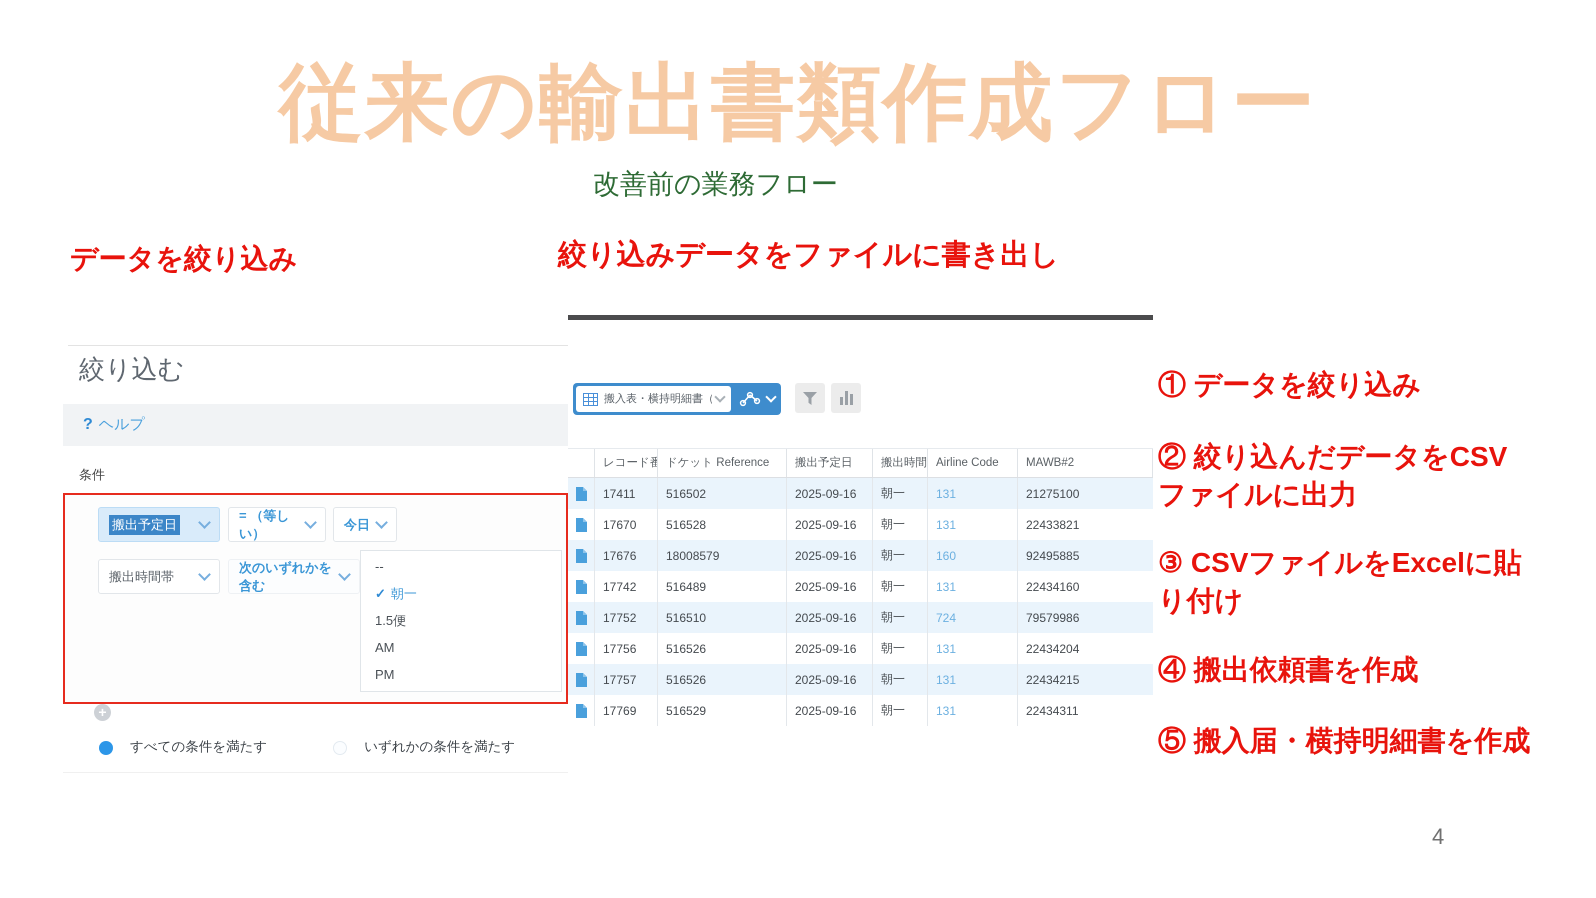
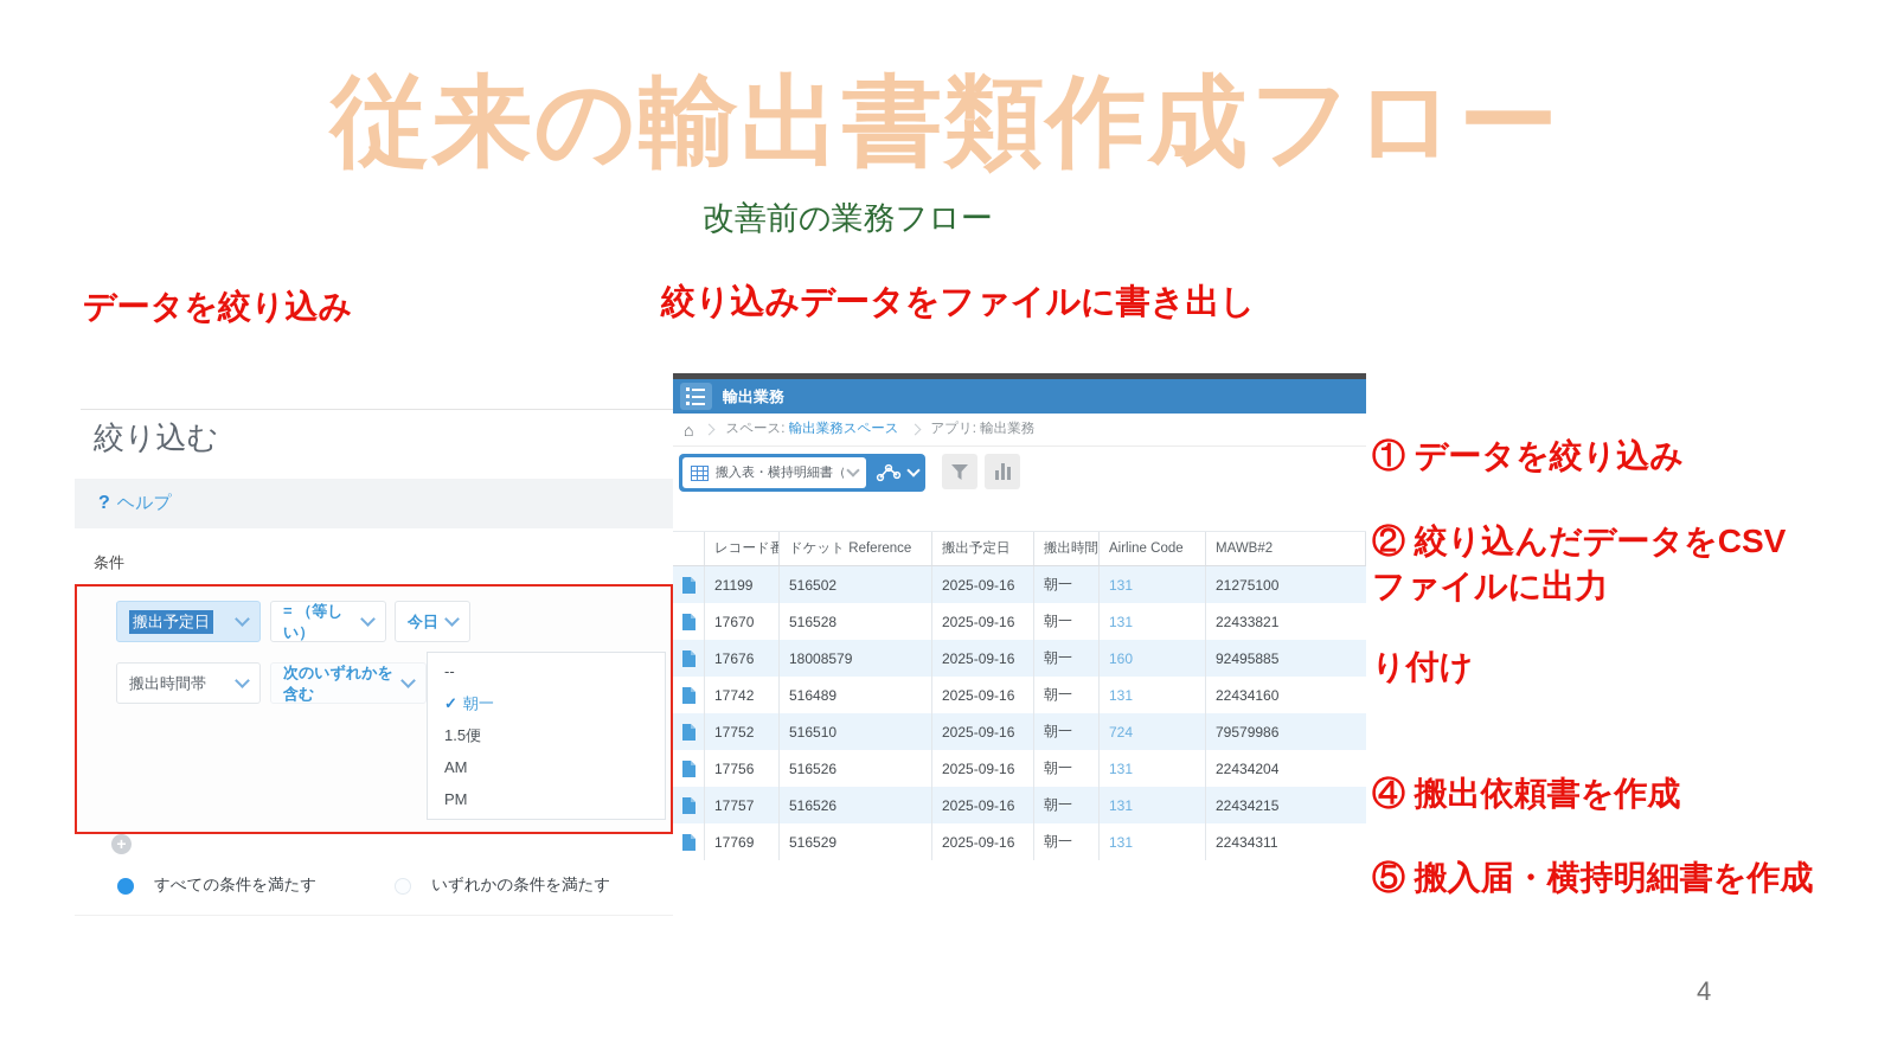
  従来の輸出書類作成フロー
  改善前の業務フロー
  データを絞り込み
  絞り込みデータをファイルに書き出し
  絞り込む
  ?
  ヘルプ
  条件
  搬出予定日
  = （等しい）
  今日
  搬出時間帯
  次のいずれかを含む
  --
  ✓
  朝一
  1.5便
  AM
  PM
  +
  すべての条件を満たす
  いずれかの条件を満たす
+ 輸出業務
+ ⌂
+ スペース:
+ 輸出業務スペース
+ アプリ: 輸出業務
  搬入表・横持明細書（
  レコード番
  ドケット Reference
  搬出予定日
  搬出時間
  Airline Code
  MAWB#2
- 17411
+ 21199
  516502
  2025-09-16
  朝一
  131
  21275100
  17670
  516528
  2025-09-16
  朝一
  131
  22433821
  17676
  18008579
  2025-09-16
  朝一
  160
  92495885
  17742
  516489
  2025-09-16
  朝一
  131
  22434160
  17752
  516510
  2025-09-16
  朝一
  724
  79579986
  17756
  516526
  2025-09-16
  朝一
  131
  22434204
  17757
  516526
  2025-09-16
  朝一
  131
  22434215
  17769
  516529
  2025-09-16
  朝一
  131
  22434311
  ① データを絞り込み
  ② 絞り込んだデータをCSV
  ファイルに出力
- ③ CSVファイルをExcelに貼
  り付け
  ④ 搬出依頼書を作成
  ⑤ 搬入届・横持明細書を作成
  4
